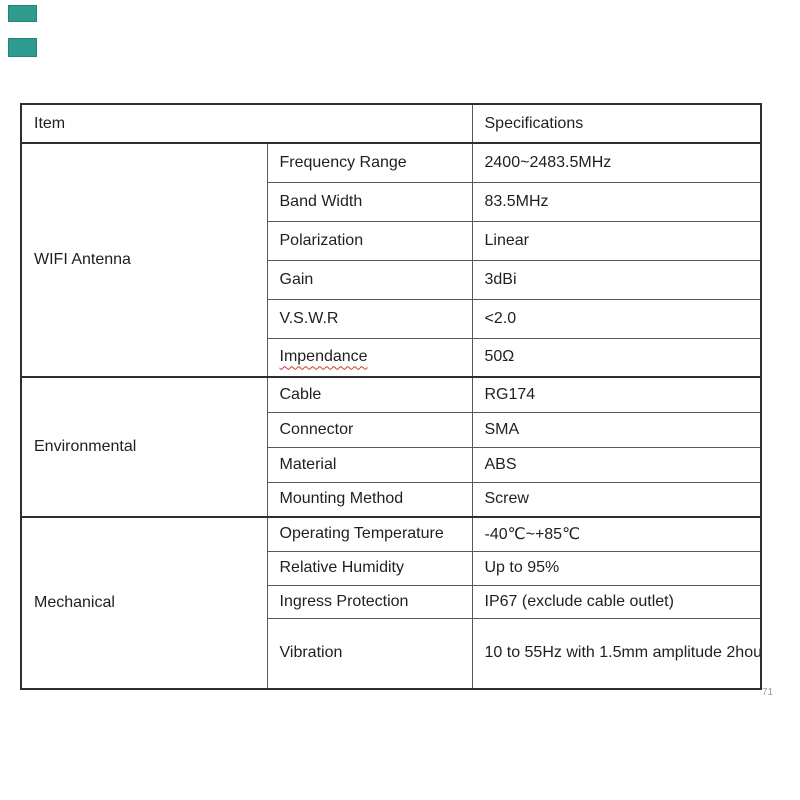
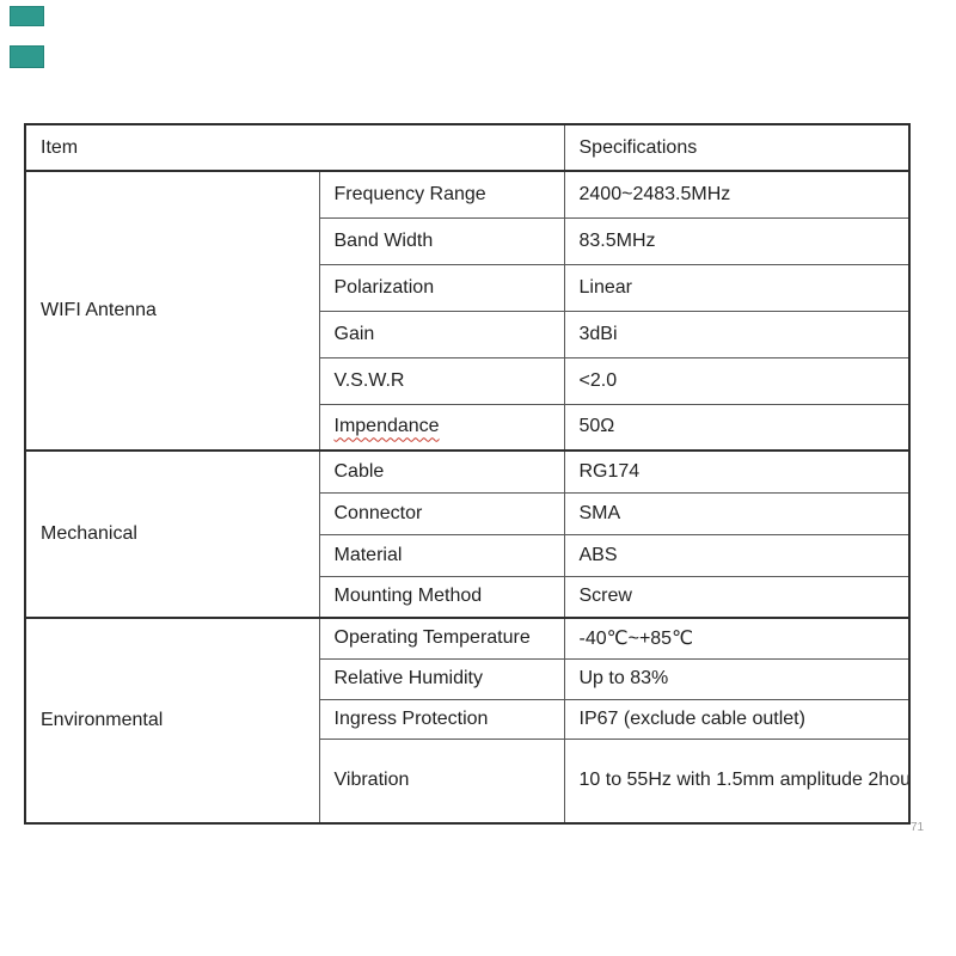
  Item	Specifications
  WIFI Antenna	Frequency Range	2400~2483.5MHz
  Band Width	83.5MHz
  Polarization	Linear
  Gain	3dBi
  V.S.W.R	<2.0
  Impendance	50Ω
- Environmental	Cable	RG174
+ Mechanical	Cable	RG174
  Connector	SMA
  Material	ABS
  Mounting Method	Screw
- Mechanical	Operating Temperature	-40℃~+85℃
+ Environmental	Operating Temperature	-40℃~+85℃
- Relative Humidity	Up to 95%
+ Relative Humidity	Up to 83%
  Ingress Protection	IP67 (exclude cable outlet)
  Vibration	10 to 55Hz with 1.5mm amplitude 2hou
  71
